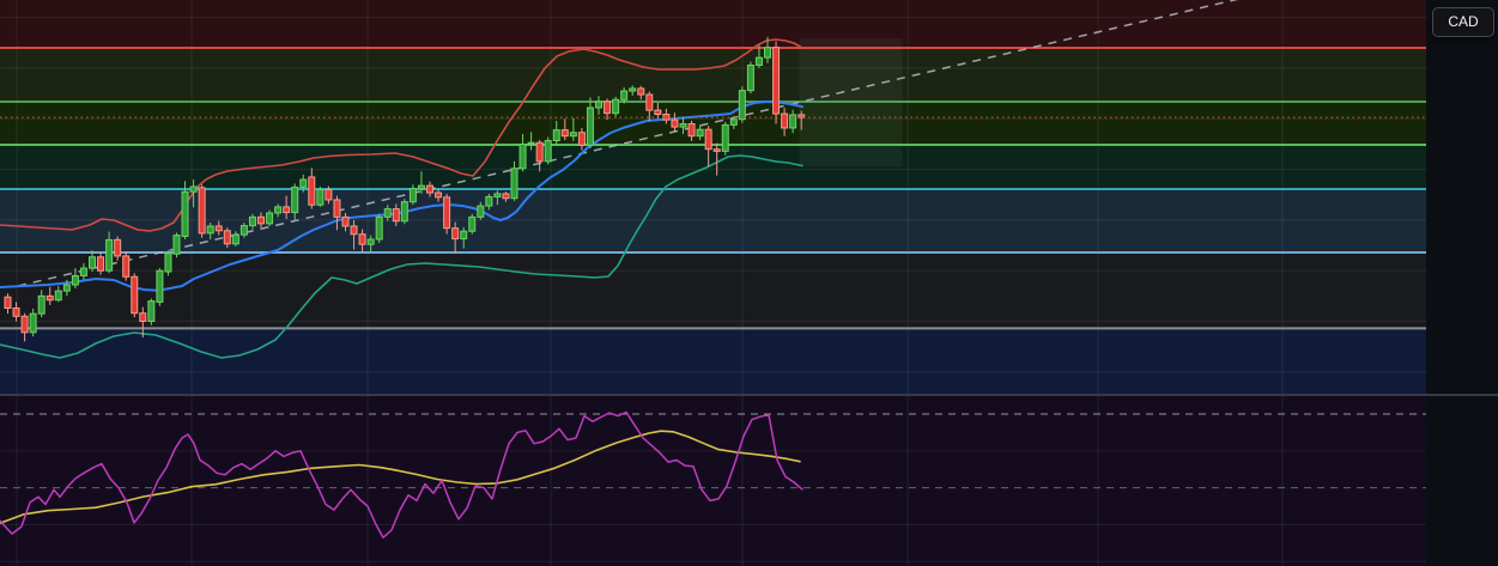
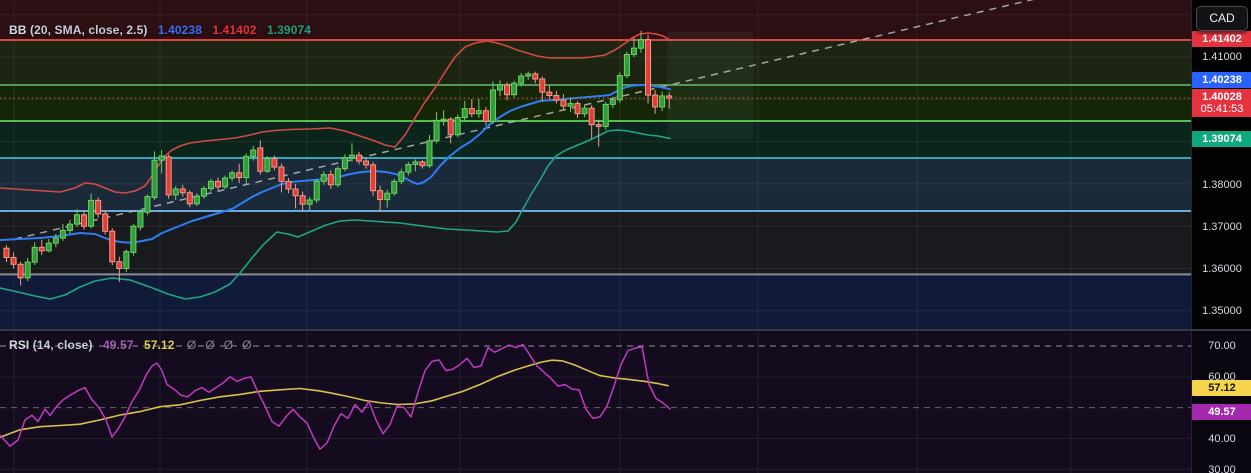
+ BB (20, SMA, close, 2.5) 1.40238 1.41402 1.39074
+ RSI (14, close) 49.57 57.12 Ø Ø Ø Ø
+ 1.41000
+ 1.38000
+ 1.37000
+ 1.36000
+ 1.35000
+ 70.00
+ 60.00
+ 40.00
+ 30.00
+ 1.41402
+ 1.40238
+ 1.40028
+ 05:41:53
+ 1.39074
+ 57.12
+ 49.57
  CAD
